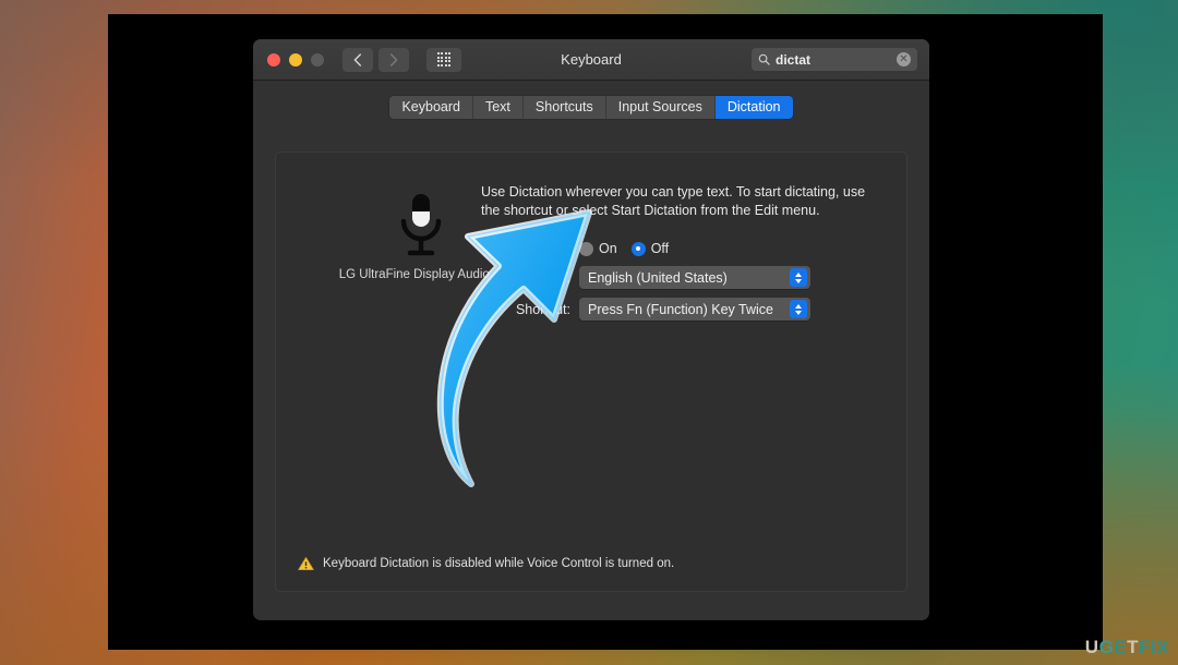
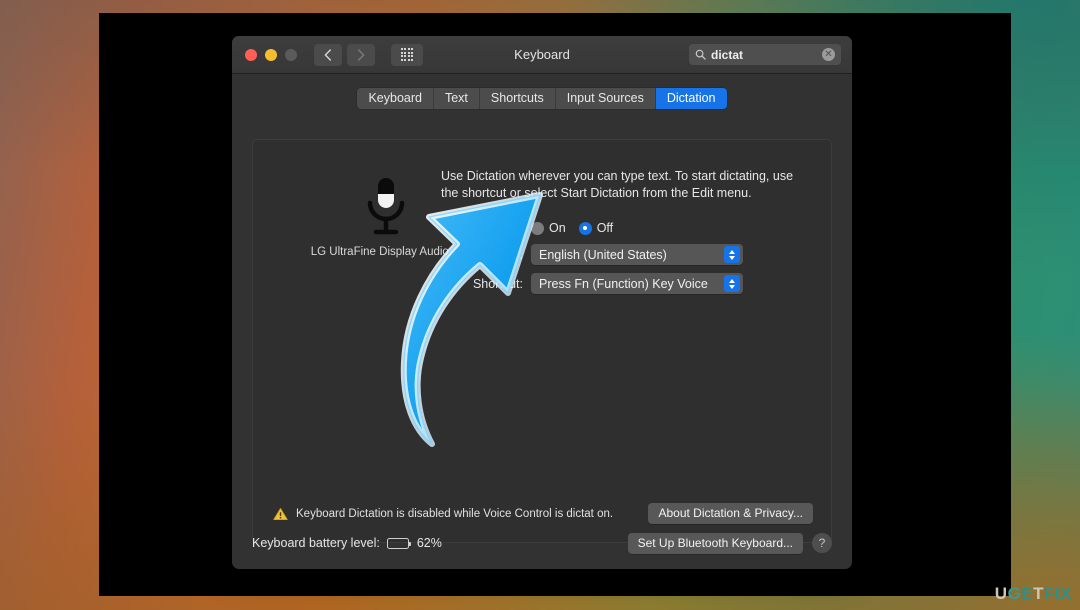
  Keyboard
  dictat
  ✕
  Keyboard
  Text
  Shortcuts
  Input Sources
  Dictation
  LG UltraFine Display Audio
  Use Dictation wherever you can type text. To start dictating, use the shortcut or seect Start Dictation from the Edit menu.
  On
  Off
  English (United States)
- Press Fn (Function) Key Twice
+ Press Fn (Function) Key Voice
- Keyboard Dictation is disabled while Voice Control is turned on.
+ Keyboard Dictation is disabled while Voice Control is dictat on.
+ About Dictation & Privacy...
+ Keyboard battery level:
+ 62%
+ Set Up Bluetooth Keyboard...
+ ?
  UGETFIX
